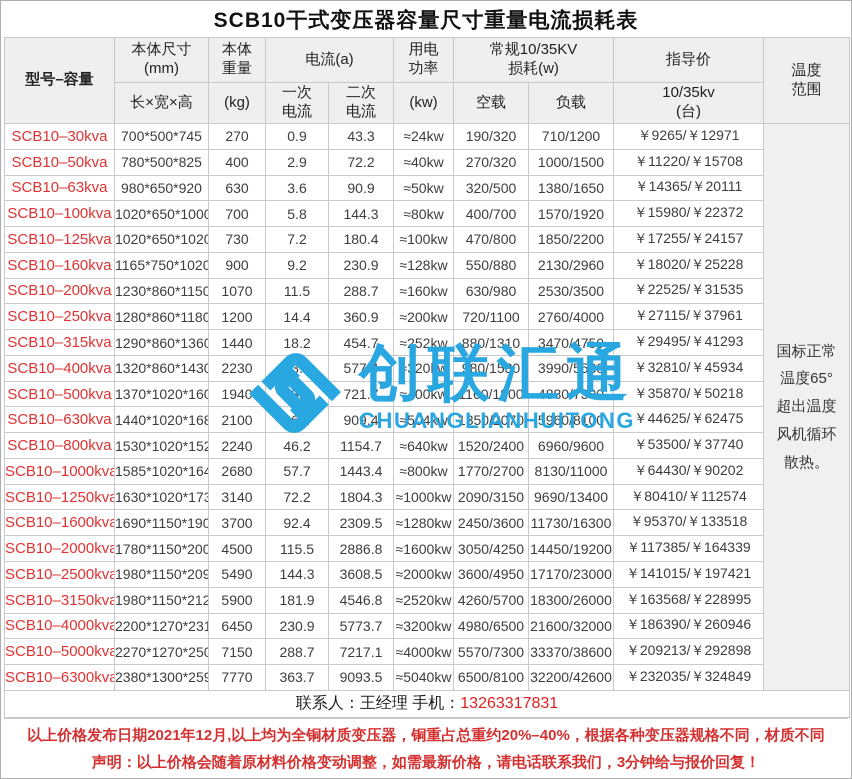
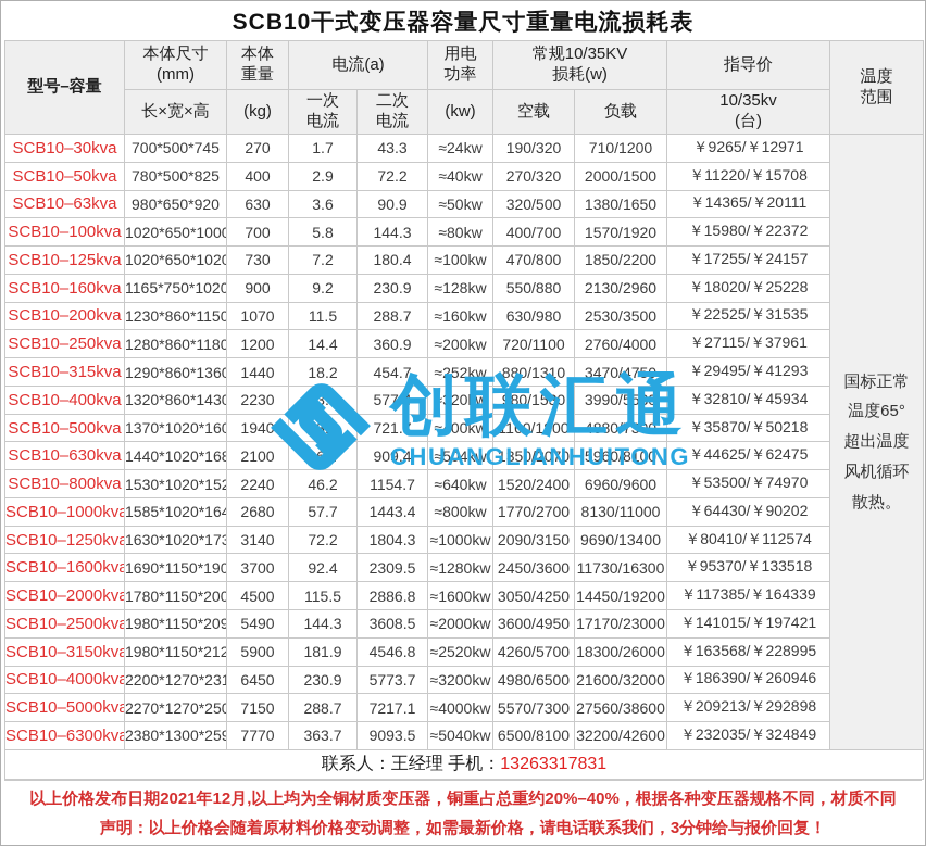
  SCB10干式变压器容量尺寸重量电流损耗表
  型号–容量	本体尺寸 (mm)	本体 重量	电流(a)	用电 功率	常规10/35KV 损耗(w)	指导价	温度 范围
  长×宽×高	(kg)	一次 电流	二次 电流	(kw)	空载	负载	10/35kv (台)
- SCB10–30kva	700*500*745	270	0.9	43.3	≈24kw	190/320	710/1200	￥9265/￥12971	国标正常温度65°超出温度风机循环散热。
+ SCB10–30kva	700*500*745	270	1.7	43.3	≈24kw	190/320	710/1200	￥9265/￥12971	国标正常温度65°超出温度风机循环散热。
- SCB10–50kva	780*500*825	400	2.9	72.2	≈40kw	270/320	1000/1500	￥11220/￥15708
+ SCB10–50kva	780*500*825	400	2.9	72.2	≈40kw	270/320	2000/1500	￥11220/￥15708
  SCB10–63kva	980*650*920	630	3.6	90.9	≈50kw	320/500	1380/1650	￥14365/￥20111
  SCB10–100kva	1020*650*1000	700	5.8	144.3	≈80kw	400/700	1570/1920	￥15980/￥22372
  SCB10–125kva	1020*650*1020	730	7.2	180.4	≈100kw	470/800	1850/2200	￥17255/￥24157
  SCB10–160kva	1165*750*1020	900	9.2	230.9	≈128kw	550/880	2130/2960	￥18020/￥25228
  SCB10–200kva	1230*860*1150	1070	11.5	288.7	≈160kw	630/980	2530/3500	￥22525/￥31535
  SCB10–250kva	1280*860*1180	1200	14.4	360.9	≈200kw	720/1100	2760/4000	￥27115/￥37961
  SCB10–315kva	1290*860*1360	1440	18.2	454.7	≈252kw	880/1310	3470/4750	￥29495/￥41293
  SCB10–400kva	1320*860*1430	2230	3	577.4	≈320kw	980/1530	3990/5530	￥32810/￥45934
  SCB10–500kva	1370*1020*160	1940		721.7	≈400kw	1160/1800	4880/7300	￥35870/￥50218
  SCB10–630kva	1440*1020*168	2100	6	909.4	≈504kw	1350/2070	5960/8100	￥44625/￥62475
- SCB10–800kva	1530*1020*152	2240	46.2	1154.7	≈640kw	1520/2400	6960/9600	￥53500/￥37740
+ SCB10–800kva	1530*1020*152	2240	46.2	1154.7	≈640kw	1520/2400	6960/9600	￥53500/￥74970
  SCB10–1000kva	1585*1020*164	2680	57.7	1443.4	≈800kw	1770/2700	8130/11000	￥64430/￥90202
  SCB10–1250kva	1630*1020*173	3140	72.2	1804.3	≈1000kw	2090/3150	9690/13400	￥80410/￥112574
  SCB10–1600kva	1690*1150*190	3700	92.4	2309.5	≈1280kw	2450/3600	11730/16300	￥95370/￥133518
  SCB10–2000kva	1780*1150*200	4500	115.5	2886.8	≈1600kw	3050/4250	14450/19200	￥117385/￥164339
  SCB10–2500kva	1980*1150*209	5490	144.3	3608.5	≈2000kw	3600/4950	17170/23000	￥141015/￥197421
  SCB10–3150kva	1980*1150*212	5900	181.9	4546.8	≈2520kw	4260/5700	18300/26000	￥163568/￥228995
  SCB10–4000kva	2200*1270*231	6450	230.9	5773.7	≈3200kw	4980/6500	21600/32000	￥186390/￥260946
- SCB10–5000kva	2270*1270*250	7150	288.7	7217.1	≈4000kw	5570/7300	33370/38600	￥209213/￥292898
+ SCB10–5000kva	2270*1270*250	7150	288.7	7217.1	≈4000kw	5570/7300	27560/38600	￥209213/￥292898
  SCB10–6300kva	2380*1300*259	7770	363.7	9093.5	≈5040kw	6500/8100	32200/42600	￥232035/￥324849
  联系人：王经理 手机：13263317831
  以上价格发布日期2021年12月,以上均为全铜材质变压器，铜重占总重约20%–40%，根据各种变压器规格不同，材质不同
  声明：以上价格会随着原材料价格变动调整，如需最新价格，请电话联系我们，3分钟给与报价回复！
  创联汇通
  CHUANGLIANHUITONG
